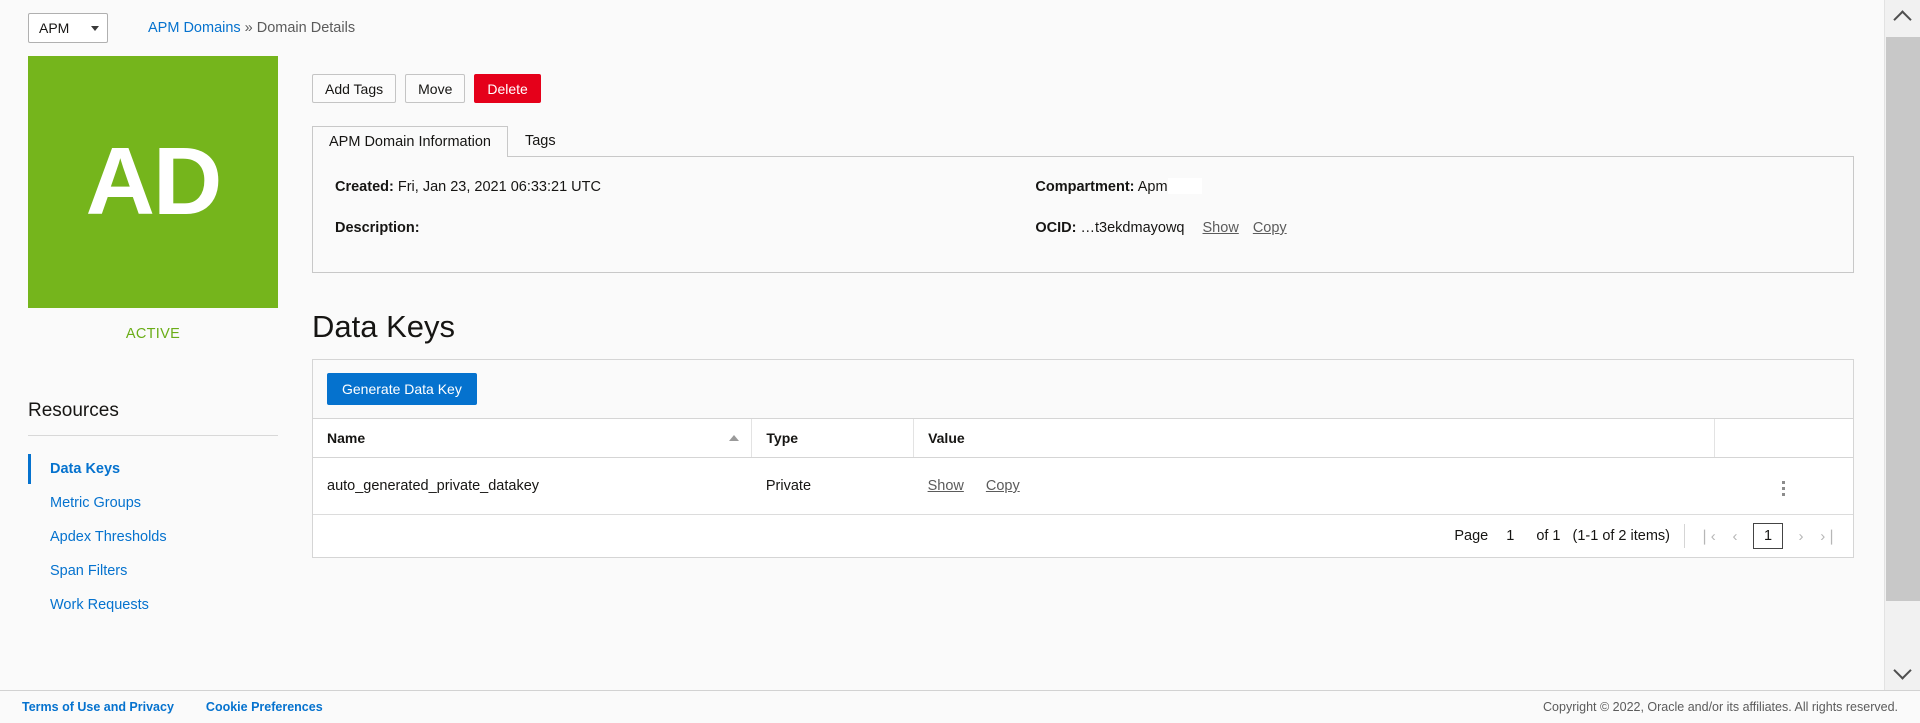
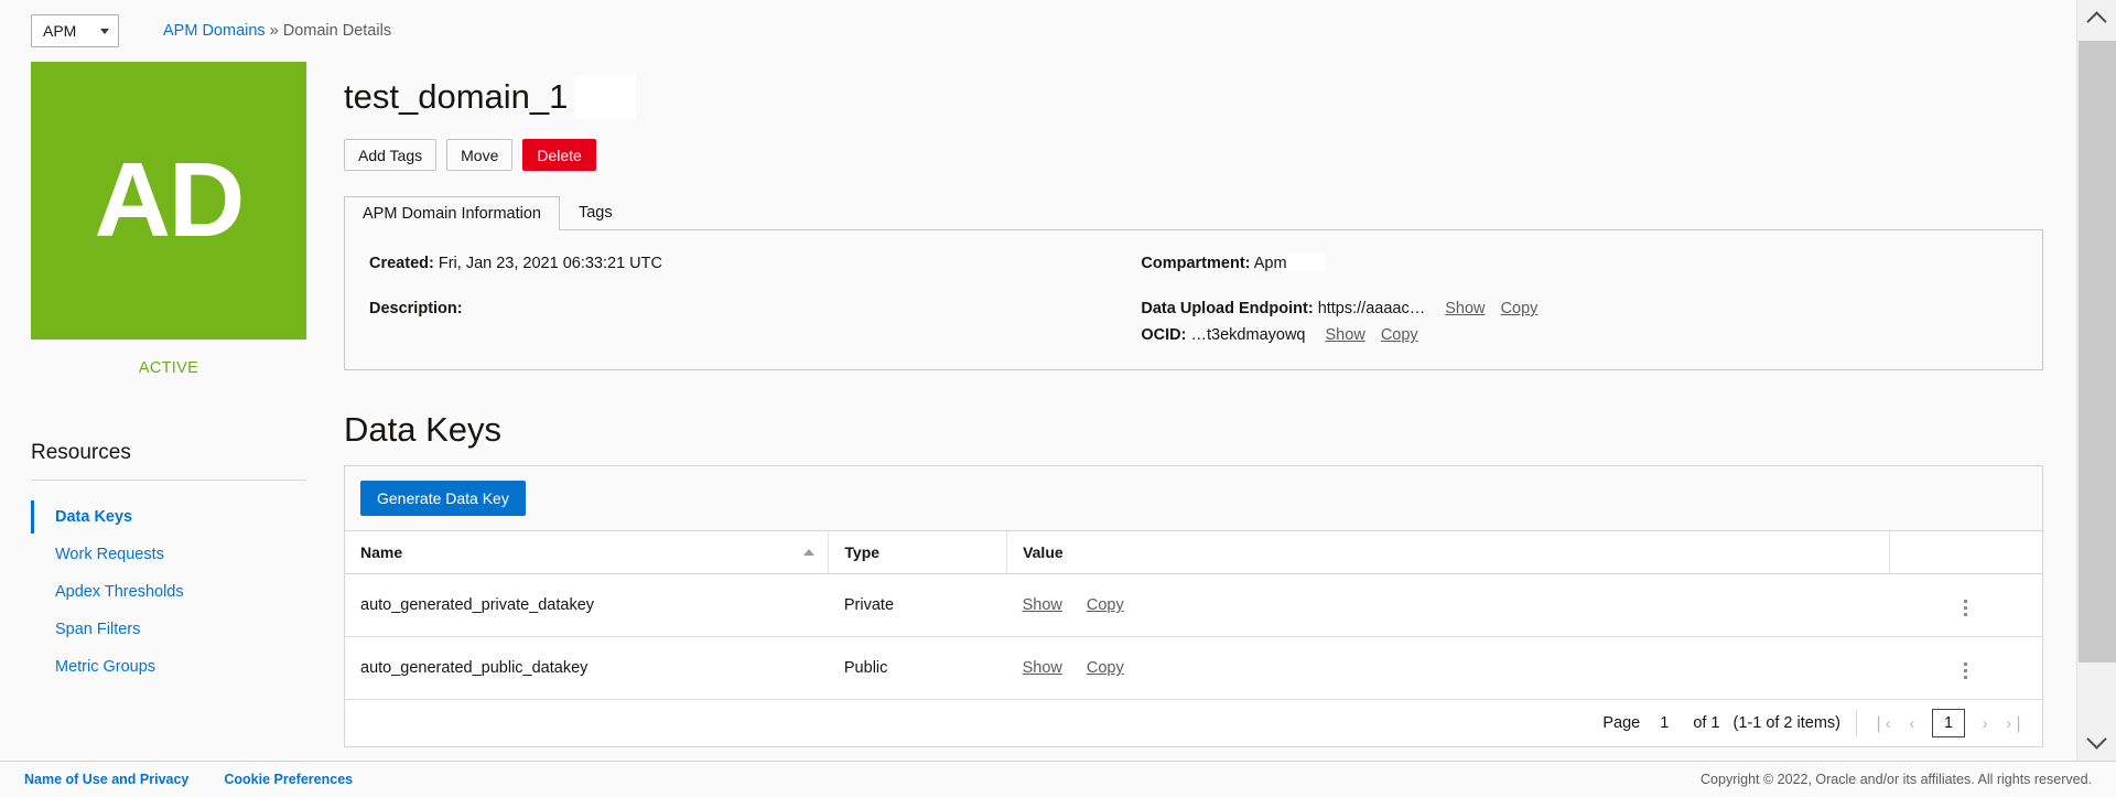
  APM
  APM Domains » Domain Details
  AD
  ACTIVE
  Resources
  Data Keys
- Metric Groups
+ Work Requests
  Apdex Thresholds
  Span Filters
- Work Requests
+ Metric Groups
+ test_domain_1
  Add Tags
  Move
  Delete
  APM Domain Information
  Tags
  Created: Fri, Jan 23, 2021 06:33:21 UTC
  Description:
  Compartment: Apm
+ Data Upload Endpoint: https://aaaac… Show Copy
  OCID: …t3ekdmayowq Show Copy
  Data Keys
  Generate Data Key
  Name	Type	Value
  auto_generated_private_datakey	Private	Show Copy
+ auto_generated_public_datakey	Public	Show Copy
  Page
  1
  of 1
  (1-1 of 2 items)
  ❘‹
  ‹
  1
  ›
  ›❘
- Terms of Use and Privacy
+ Name of Use and Privacy
  Cookie Preferences
  Copyright © 2022, Oracle and/or its affiliates. All rights reserved.
